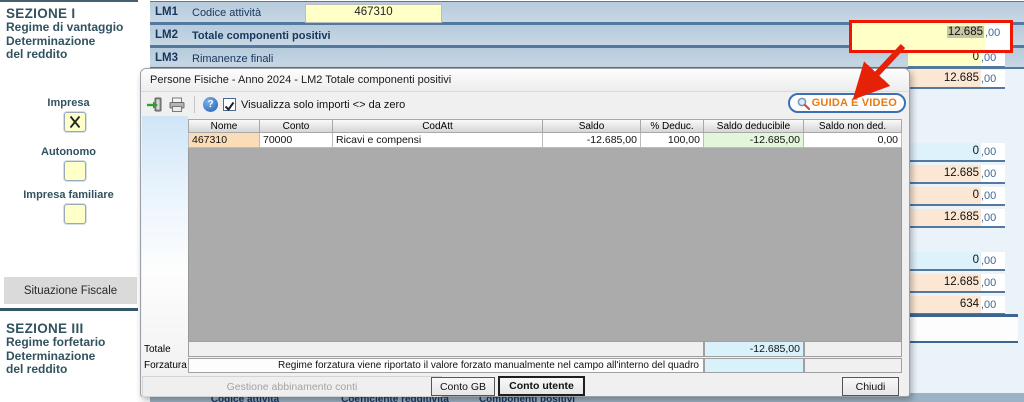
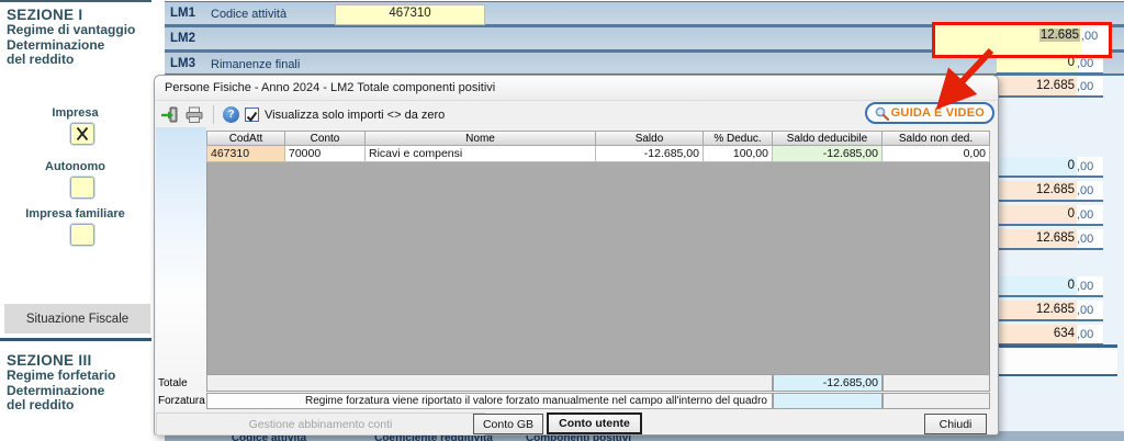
  LM1
  Codice attività
  467310
  LM2
- Totale componenti positivi
  LM3
  Rimanenze finali
  0
  ,00
  12.685
  ,00
  0
  ,00
  12.685
  ,00
  0
  ,00
  12.685
  ,00
  0
  ,00
  12.685
  ,00
  634
  ,00
  Codice attività
  Coefficiente redditività
  Componenti positivi
  SEZIONE I
  Regime di vantaggio
  Determinazione
  del reddito
  Impresa
  Autonomo
  Impresa familiare
  Situazione Fiscale
  SEZIONE III
  Regime forfetario
  Determinazione
  del reddito
  12.685
  ,00
  Persone Fisiche - Anno 2024 - LM2 Totale componenti positivi
  ?
  Visualizza solo importi <> da zero
  GUIDA E VIDEO
- Nome
+ CodAtt
  Conto
- CodAtt
+ Nome
  Saldo
  % Deduc.
  Saldo deducibile
  Saldo non ded.
  467310
  70000
  Ricavi e compensi
  -12.685,00
  100,00
  -12.685,00
  0,00
  Totale
  -12.685,00
  Forzatura
  Regime forzatura viene riportato il valore forzato manualmente nel campo all'interno del quadro
  Gestione abbinamento conti
  Conto GB
  Conto utente
  Chiudi
